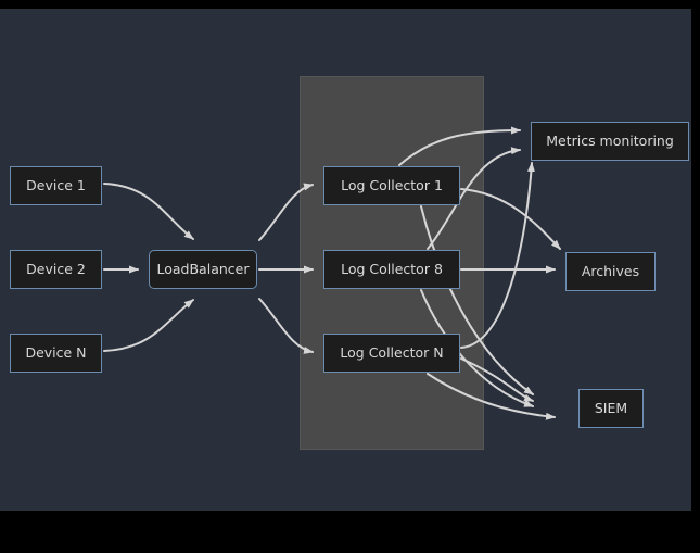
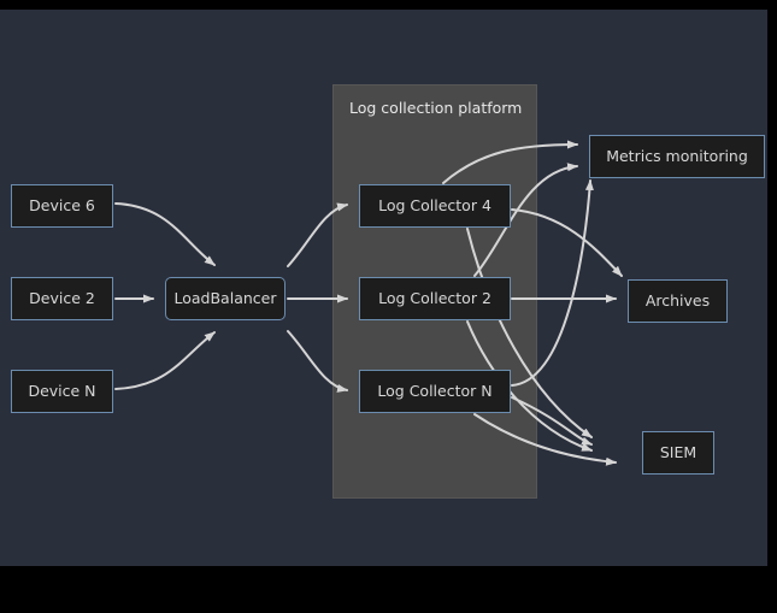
+ Log collection platform
- Device 1
+ Device 6
  Device 2
  Device N
  LoadBalancer
- Log Collector 1
+ Log Collector 4
- Log Collector 8
+ Log Collector 2
  Log Collector N
  Metrics monitoring
  Archives
  SIEM
